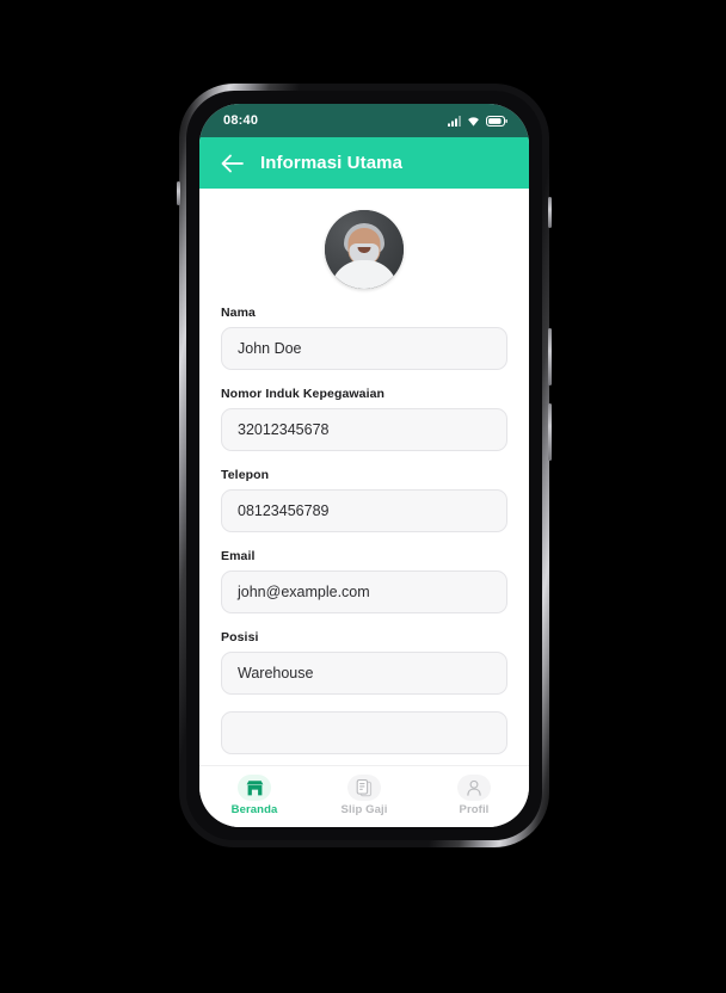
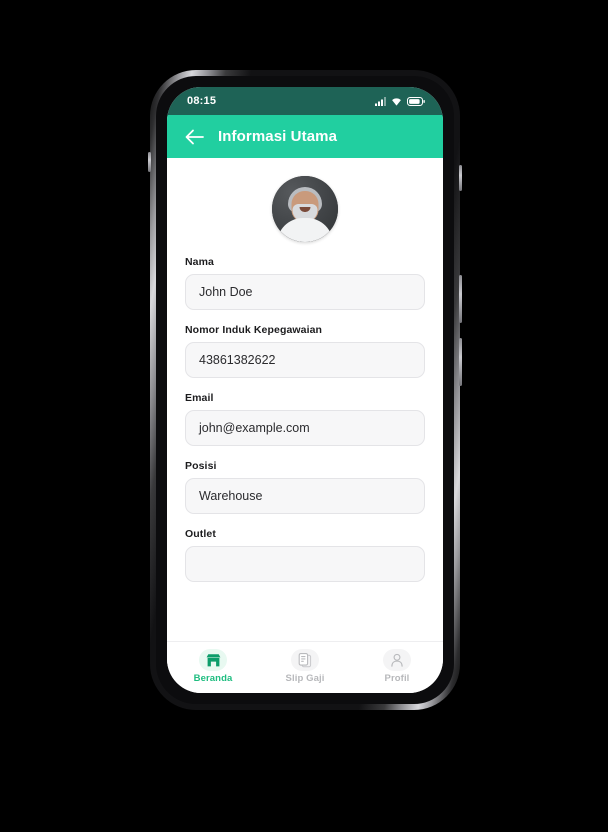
- 08:40
+ 08:15
  Informasi Utama
  Nama
  John Doe
  Nomor Induk Kepegawaian
- 32012345678
+ 43861382622
- Telepon
- 08123456789
  Email
  john@example.com
  Posisi
  Warehouse
+ Outlet
  Beranda
  Slip Gaji
  Profil
